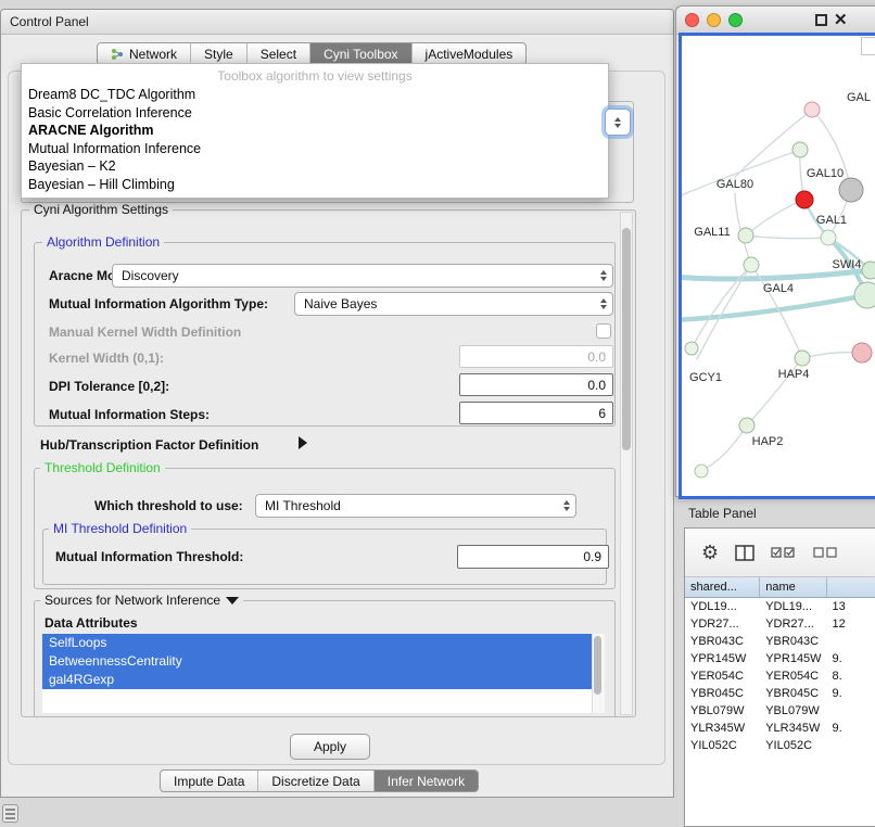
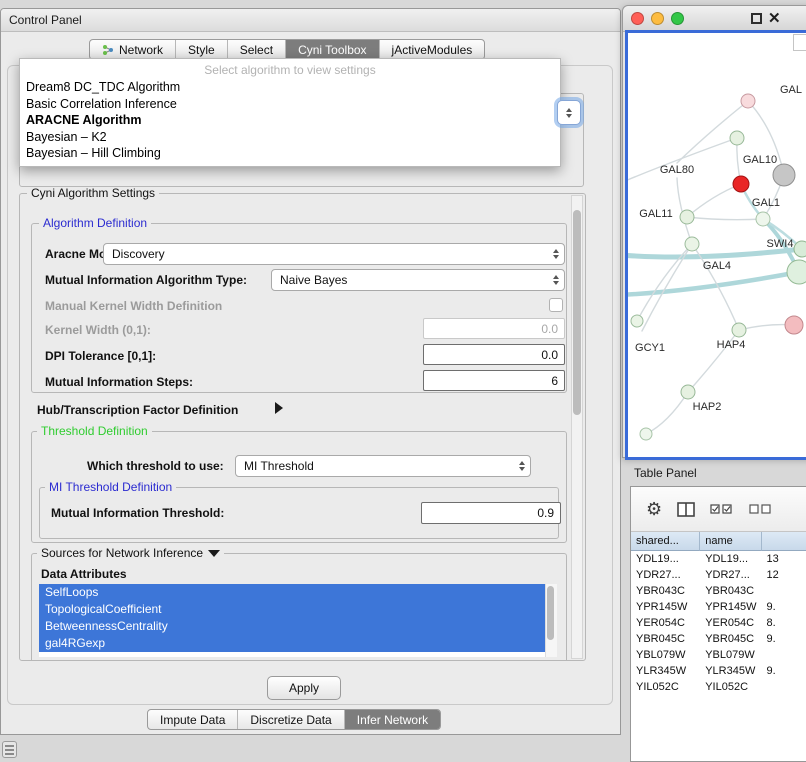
  Control Panel
  Network
  Style
  Select
  Cyni Toolbox
  jActiveModules
- Toolbox algorithm to view settings
+ Select algorithm to view settings
  Dream8 DC_TDC Algorithm
  Basic Correlation Inference
  ARACNE Algorithm
- Mutual Information Inference
  Bayesian – K2
  Bayesian – Hill Climbing
  Cyni Algorithm Settings
  Algorithm Definition
  Discovery
  Mutual Information Algorithm Type:
  Naive Bayes
  Manual Kernel Width Definition
  Kernel Width (0,1):
  0.0
- DPI Tolerance [0,2]:
+ DPI Tolerance [0,1]:
  0.0
  Mutual Information Steps:
  6
  Hub/Transcription Factor Definition
  Threshold Definition
  Which threshold to use:
  MI Threshold
  MI Threshold Definition
  Mutual Information Threshold:
  0.9
  Sources for Network Inference
  Data Attributes
  SelfLoops
+ TopologicalCoefficient
  BetweennessCentrality
  gal4RGexp
  Apply
  Impute Data
  Discretize Data
  Infer Network
  ✕
  GAL
  GAL80
  GAL10
  GAL1
  GAL11
  SWI4
  GAL4
  GCY1
  HAP4
  HAP2
  Table Panel
  ⚙
  shared...
  name
  YDL19...
  YDL19...
  13
  YDR27...
  YDR27...
  12
  YBR043C
  YBR043C
  YPR145W
  YPR145W
  9.
  YER054C
  YER054C
  8.
  YBR045C
  YBR045C
  9.
  YBL079W
  YBL079W
  YLR345W
  YLR345W
  9.
  YIL052C
  YIL052C
